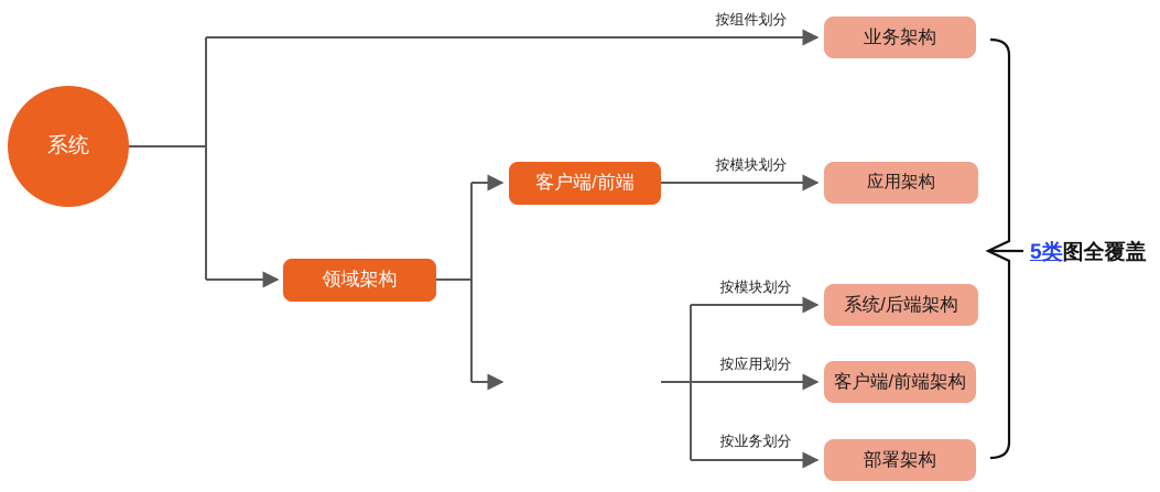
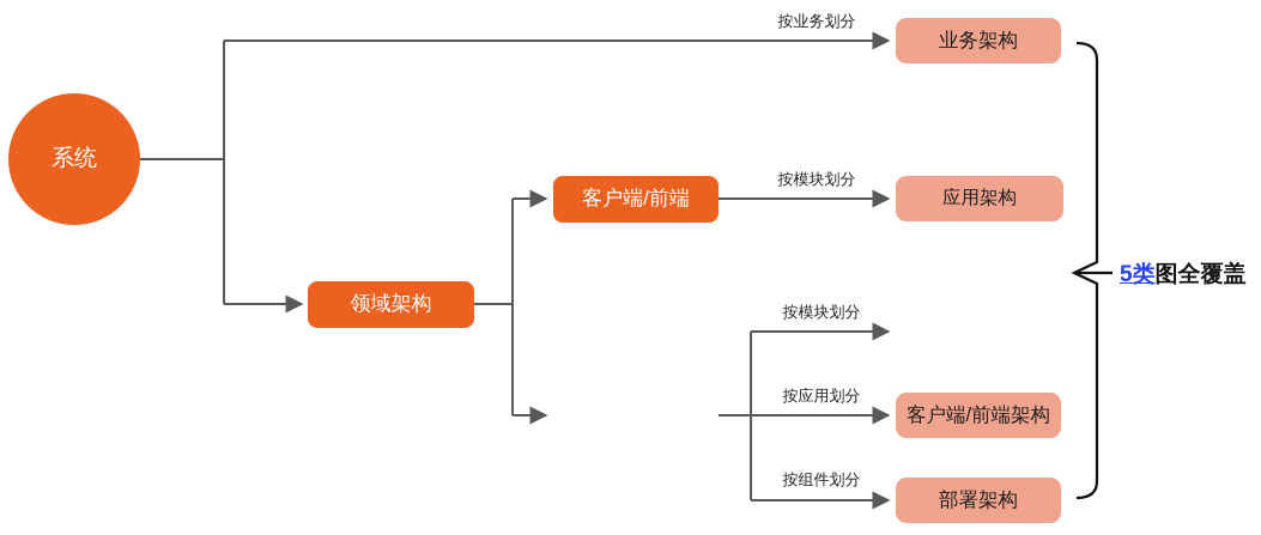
  系统
  领域架构
  客户端/前端
  业务架构
  应用架构
- 系统/后端架构
  客户端/前端架构
  部署架构
- 按组件划分
+ 按业务划分
  按模块划分
  按模块划分
  按应用划分
- 按业务划分
+ 按组件划分
  5类图全覆盖
